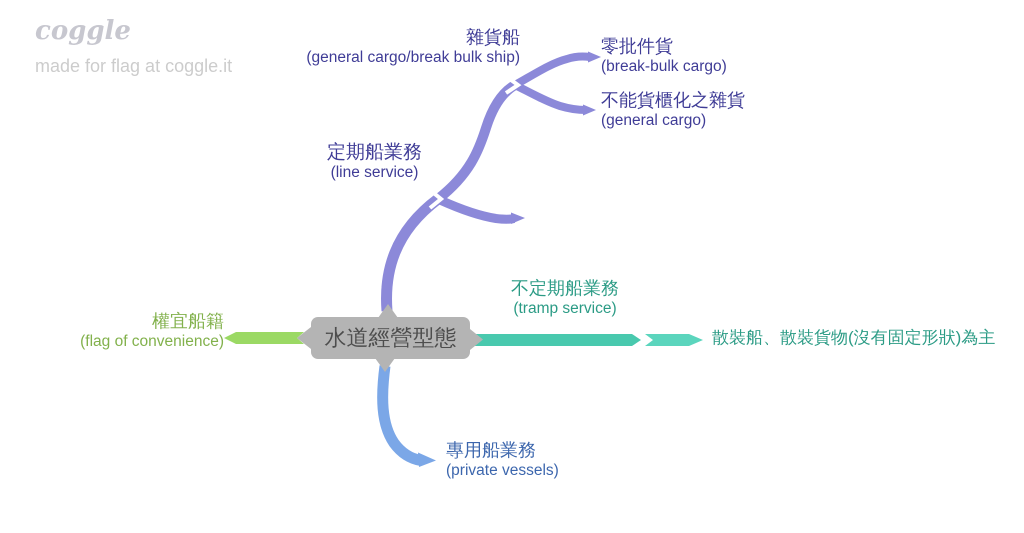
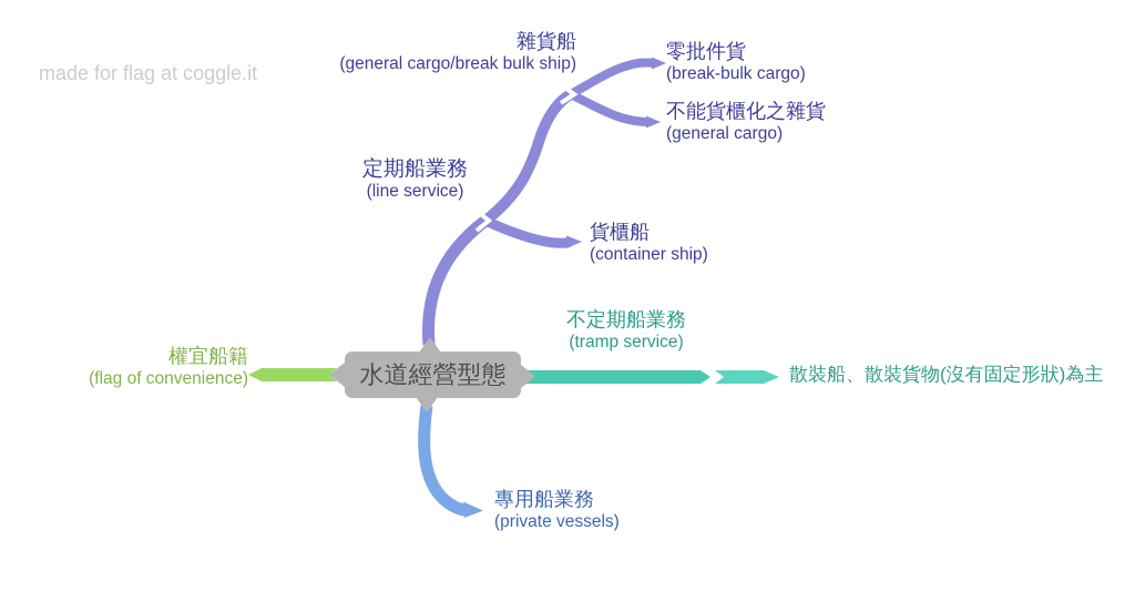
- coggle
  made for flag at coggle.it
  水道經營型態
  雜貨船
  (general cargo/break bulk ship)
  零批件貨
  (break-bulk cargo)
  不能貨櫃化之雜貨
  (general cargo)
  定期船業務
  (line service)
+ 貨櫃船
+ (container ship)
  不定期船業務
  (tramp service)
  散裝船、散裝貨物(沒有固定形狀)為主
  權宜船籍
  (flag of convenience)
  專用船業務
  (private vessels)
